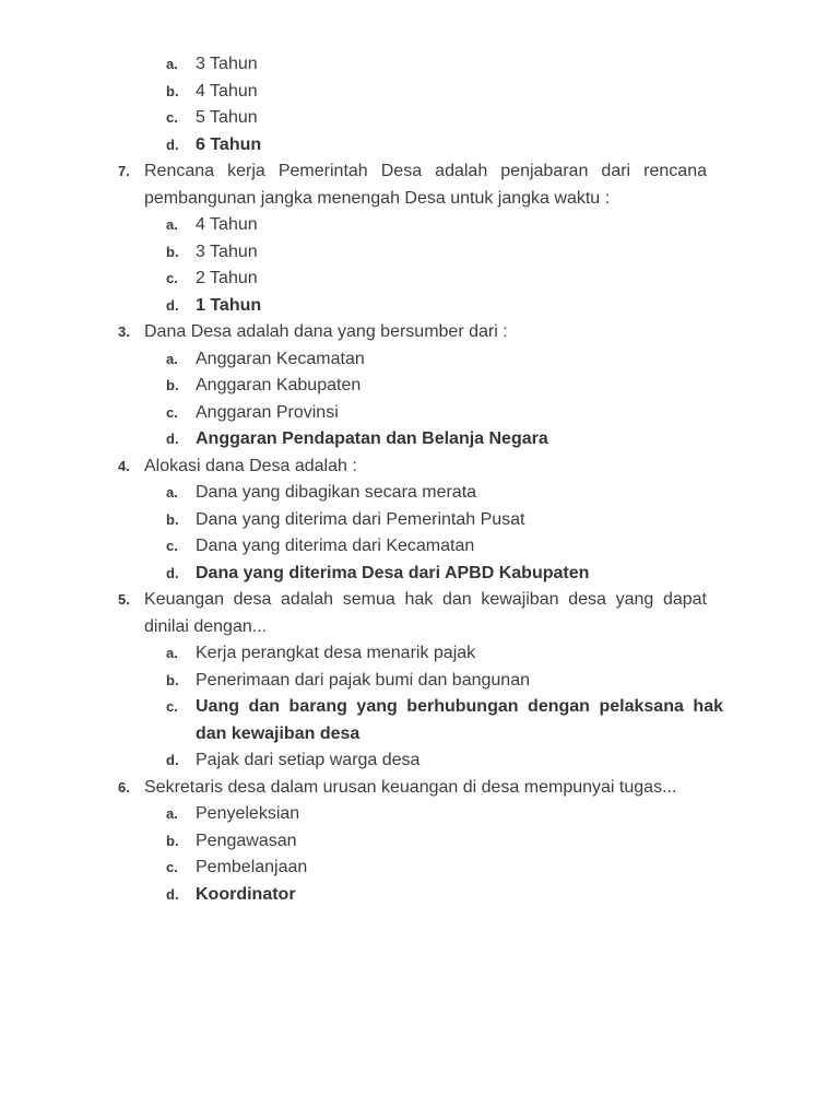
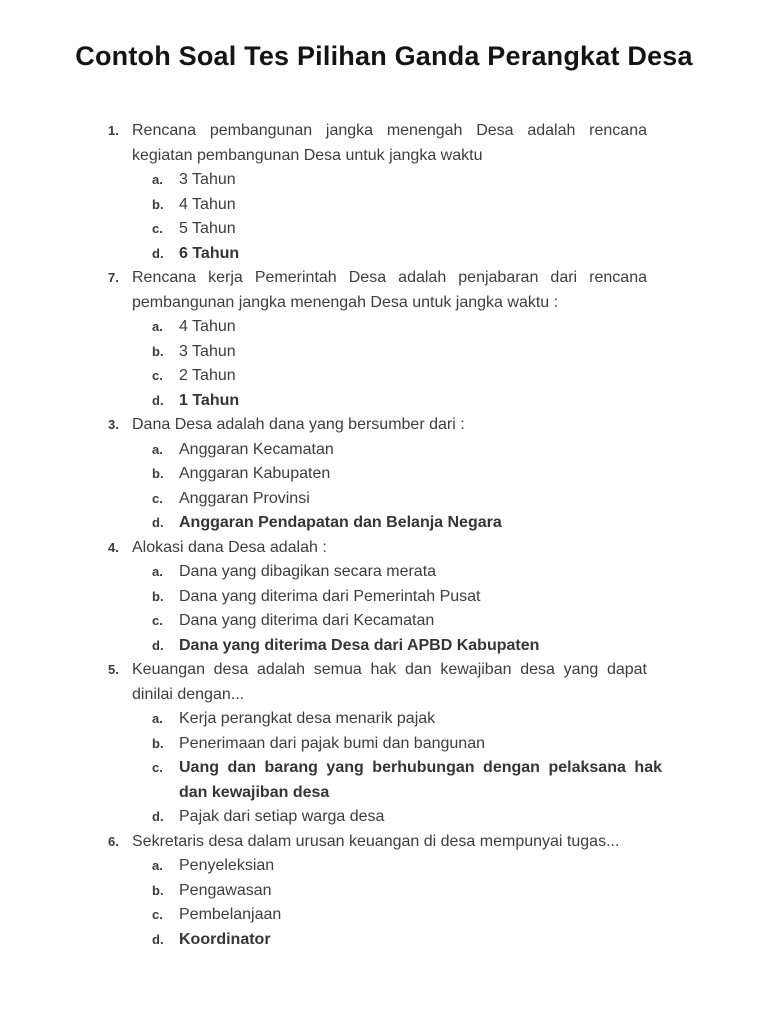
+ Contoh Soal Tes Pilihan Ganda Perangkat Desa
+ 1.
+ Rencana pembangunan jangka menengah Desa adalah rencana kegiatan pembangunan Desa untuk jangka waktu
  a.
  3 Tahun
  b.
  4 Tahun
  c.
  5 Tahun
  d.
  6 Tahun
  7.
  Rencana kerja Pemerintah Desa adalah penjabaran dari rencana pembangunan jangka menengah Desa untuk jangka waktu :
  a.
  4 Tahun
  b.
  3 Tahun
  c.
  2 Tahun
  d.
  1 Tahun
  3.
  Dana Desa adalah dana yang bersumber dari :
  a.
  Anggaran Kecamatan
  b.
  Anggaran Kabupaten
  c.
  Anggaran Provinsi
  d.
  Anggaran Pendapatan dan Belanja Negara
  4.
  Alokasi dana Desa adalah :
  a.
  Dana yang dibagikan secara merata
  b.
  Dana yang diterima dari Pemerintah Pusat
  c.
  Dana yang diterima dari Kecamatan
  d.
  Dana yang diterima Desa dari APBD Kabupaten
  5.
  Keuangan desa adalah semua hak dan kewajiban desa yang dapat dinilai dengan...
  a.
  Kerja perangkat desa menarik pajak
  b.
  Penerimaan dari pajak bumi dan bangunan
  c.
  Uang dan barang yang berhubungan dengan pelaksana hak dan kewajiban desa
  d.
  Pajak dari setiap warga desa
  6.
  Sekretaris desa dalam urusan keuangan di desa mempunyai tugas...
  a.
  Penyeleksian
  b.
  Pengawasan
  c.
  Pembelanjaan
  d.
  Koordinator
